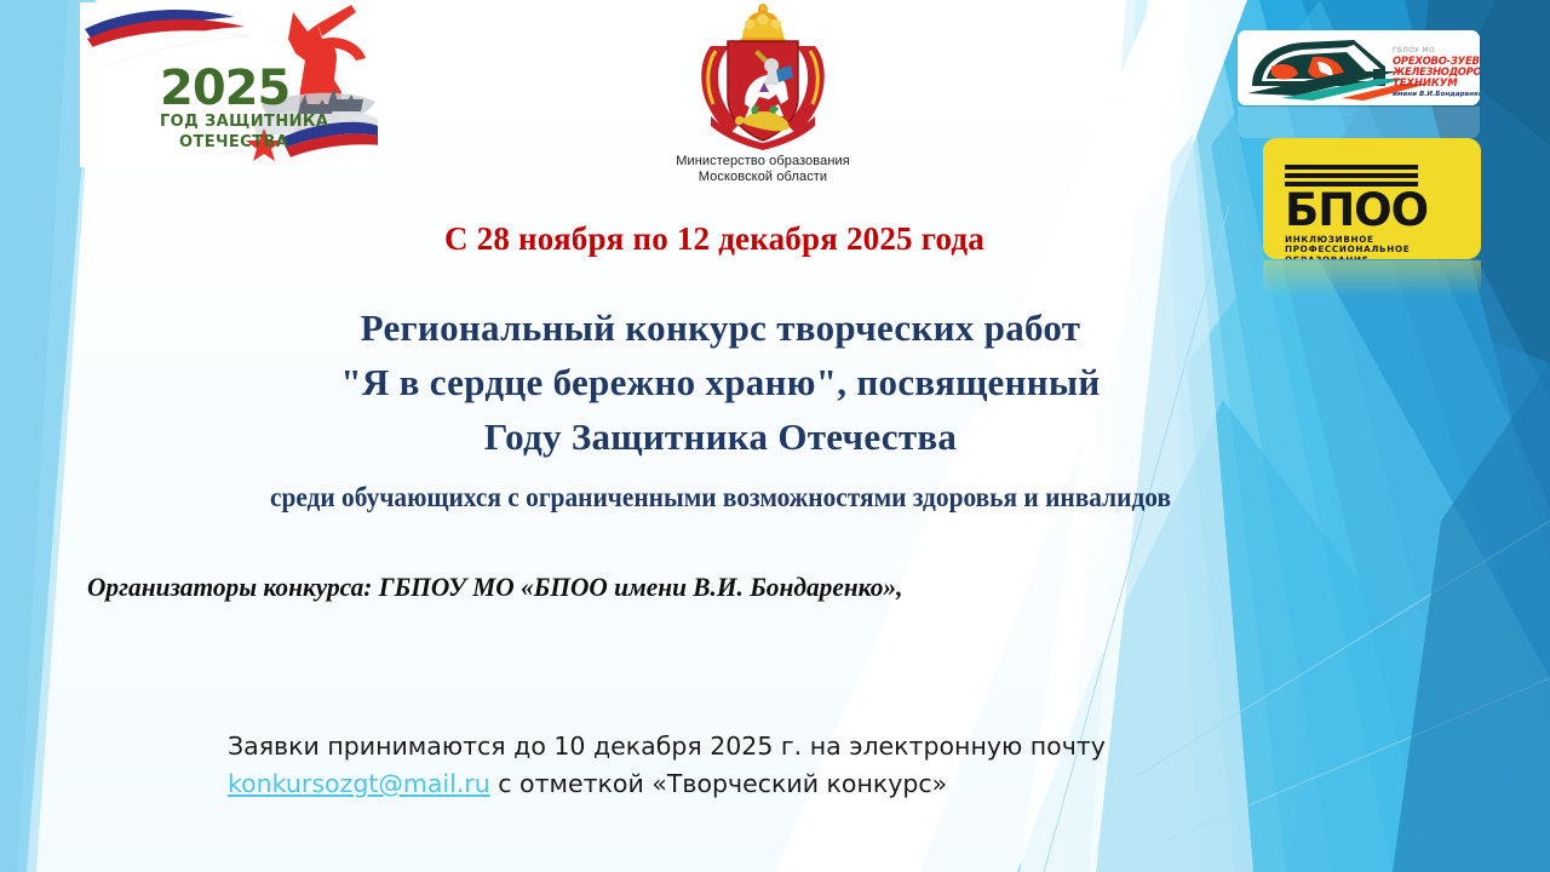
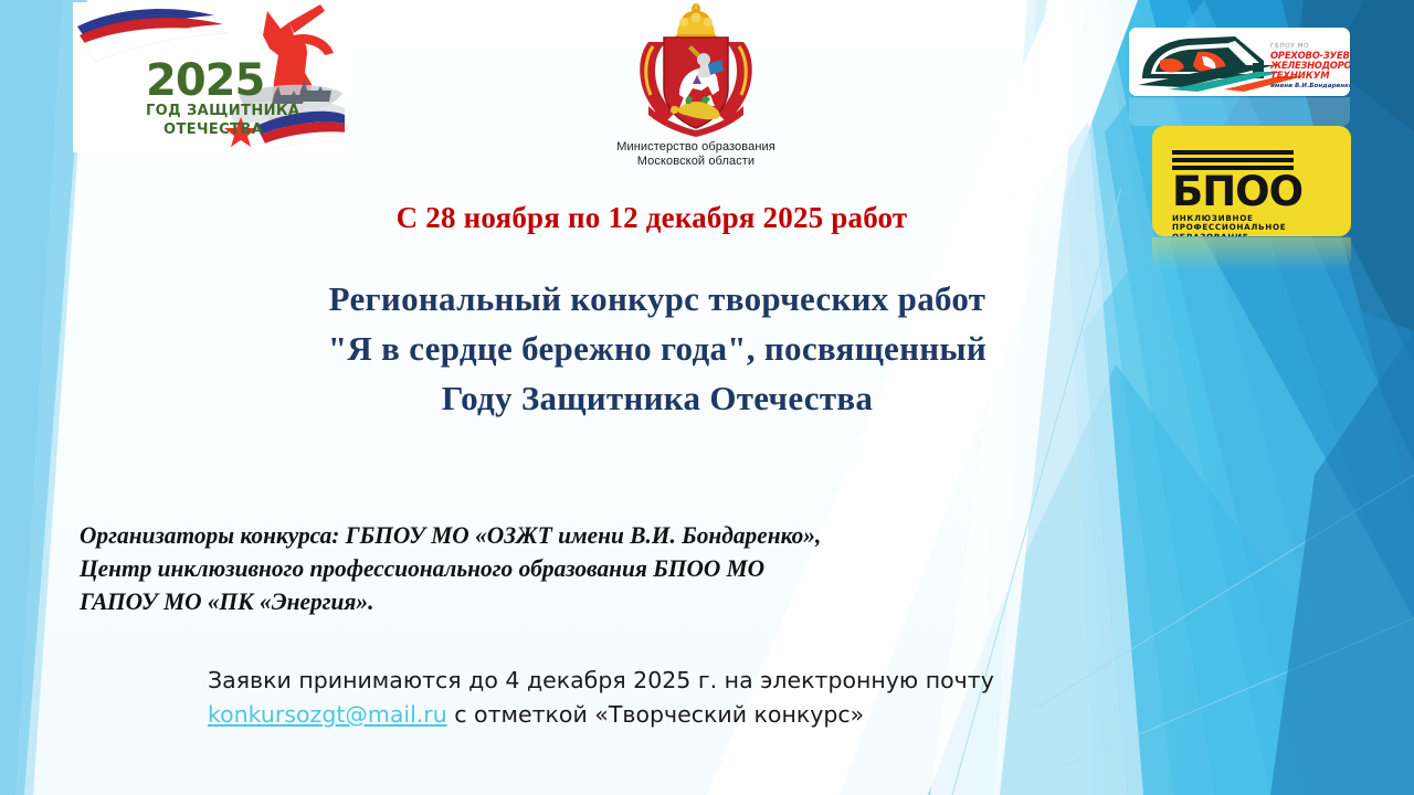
  2025
  ГОД ЗАЩИТНИКА
  ОТЕЧЕСТВА
  Министерство образования
  Московской области
  ОРЕХОВО-ЗУЕВ
  ЖЕЛЕЗНОДОРО
  ТЕХНИКУМ
  БПОО
  ИНКЛЮЗИВНОЕ
  ПРОФЕССИОНАЛЬНОЕ
- С 28 ноября по 12 декабря 2025 года
+ С 28 ноября по 12 декабря 2025 работ
  Региональный конкурс творческих работ
- "Я в сердце бережно храню", посвященный
+ "Я в сердце бережно года", посвященный
  Году Защитника Отечества
- среди обучающихся с ограниченными возможностями здоровья и инвалидов
- Организаторы конкурса: ГБПОУ МО «БПОО имени В.И. Бондаренко»,
+ Организаторы конкурса: ГБПОУ МО «ОЗЖТ имени В.И. Бондаренко»,
+ Центр инклюзивного профессионального образования БПОО МО
+ ГАПОУ МО «ПК «Энергия».
- Заявки принимаются до 10 декабря 2025 г. на электронную почту
+ Заявки принимаются до 4 декабря 2025 г. на электронную почту
  konkursozgt@mail.ru с отметкой «Творческий конкурс»
